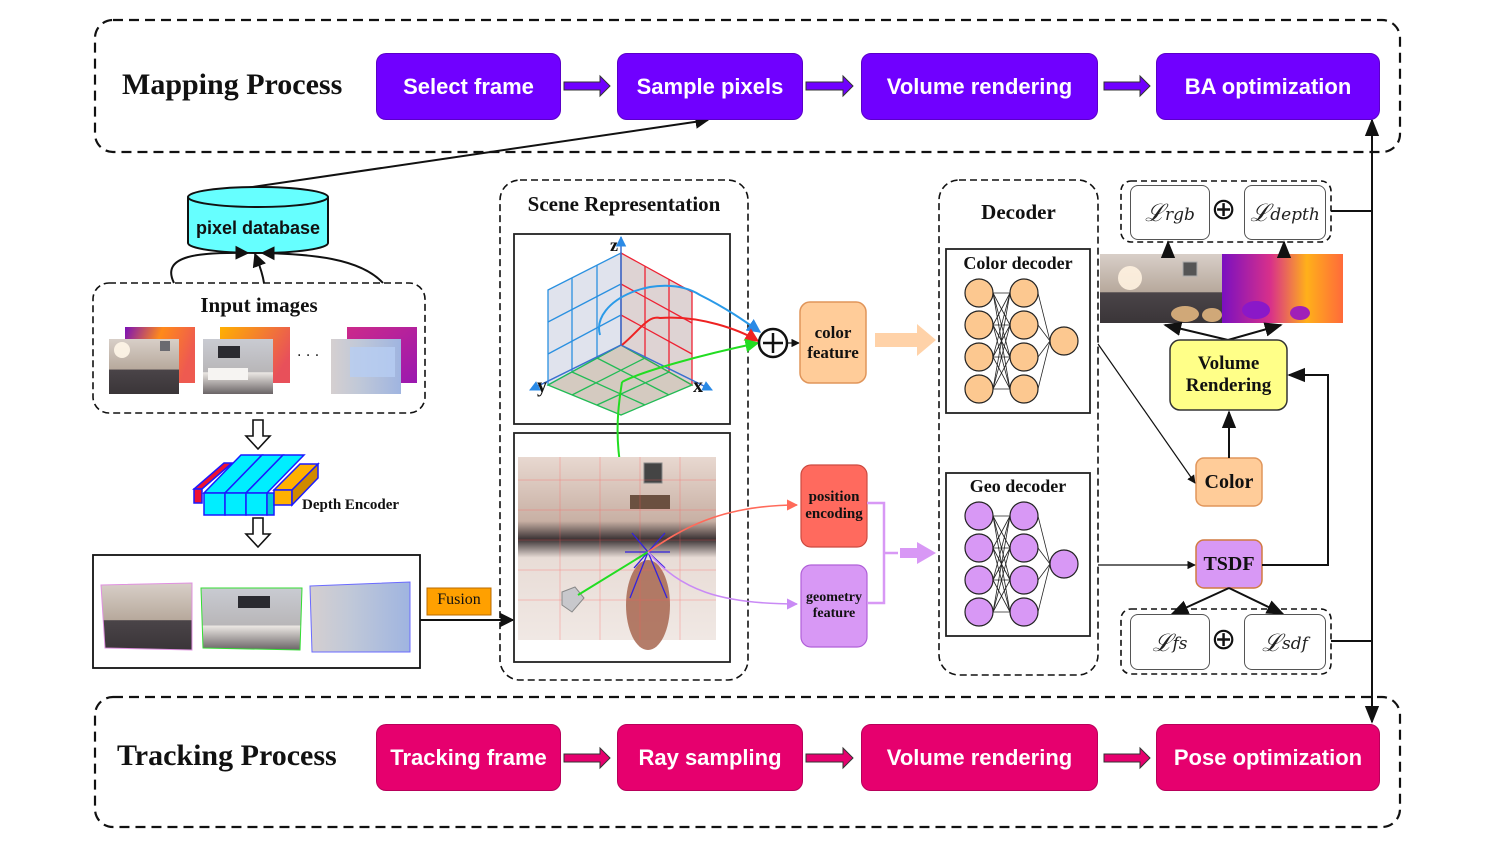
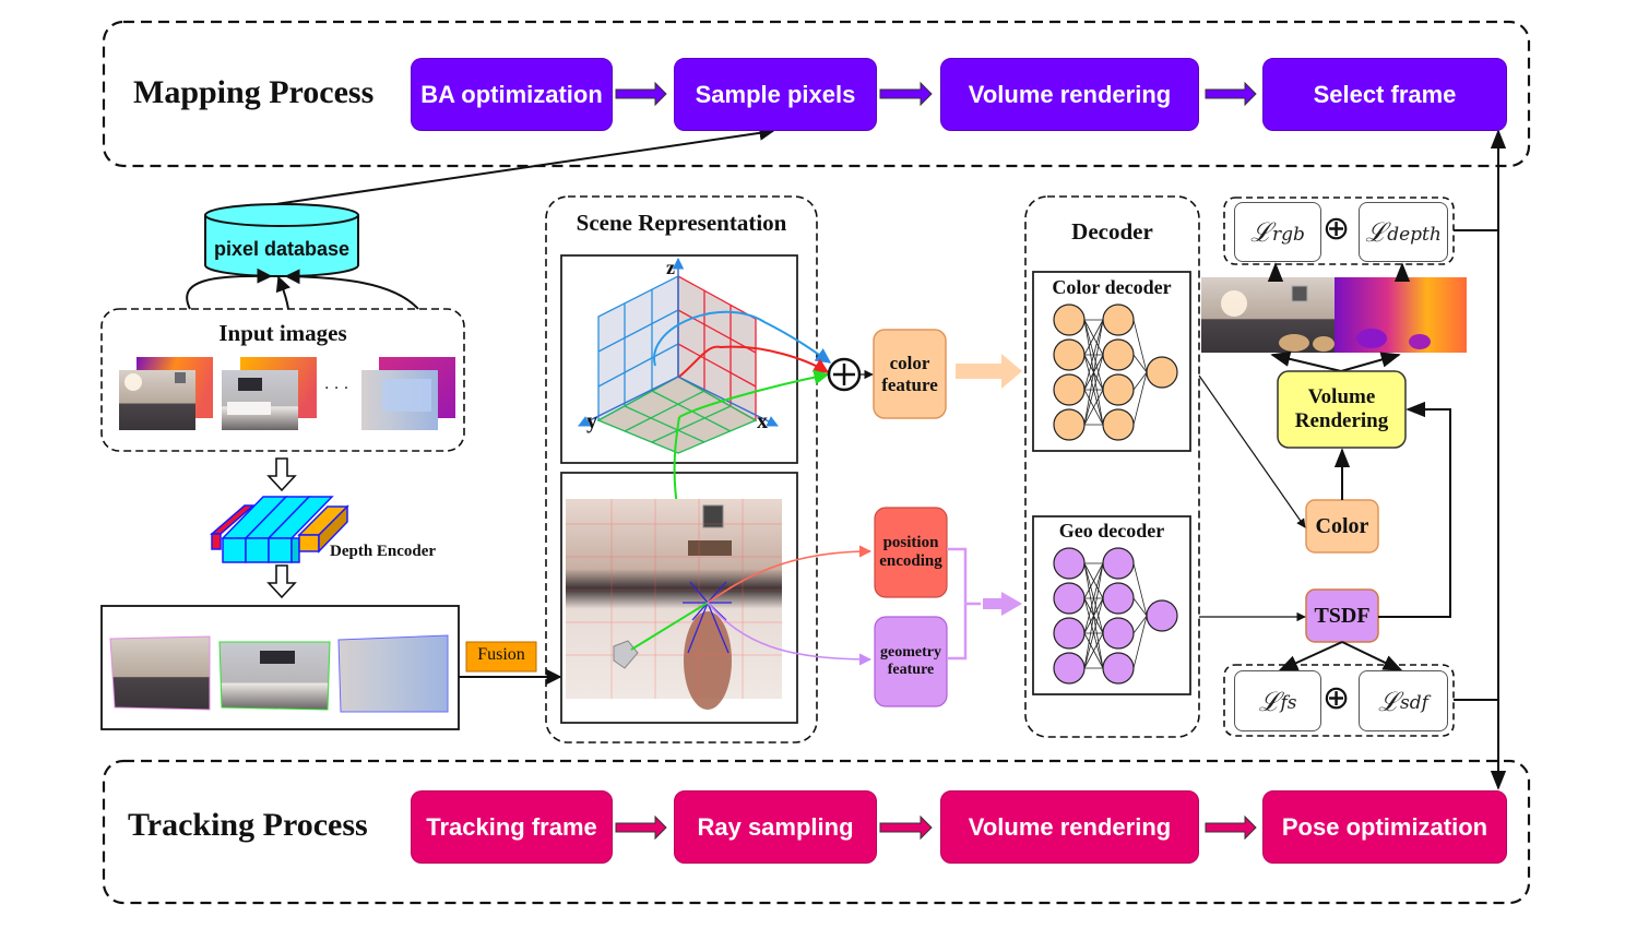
  Mapping Process
- Select frame
+ BA optimization
  Sample pixels
  Volume rendering
- BA optimization
+ Select frame
  Tracking Process
  Tracking frame
  Ray sampling
  Volume rendering
  Pose optimization
  pixel database
  Input images
  · · ·
  Depth Encoder
  Fusion
  Scene Representation
  z
  y
  x
  color feature
  position encoding
  geometry feature
  Decoder
  Color decoder
  Geo decoder
  Volume Rendering
  Color
  TSDF
  ℒ
  rgb
  ⊕
  ℒ
  depth
  ℒ
  fs
  ⊕
  ℒ
  sdf
